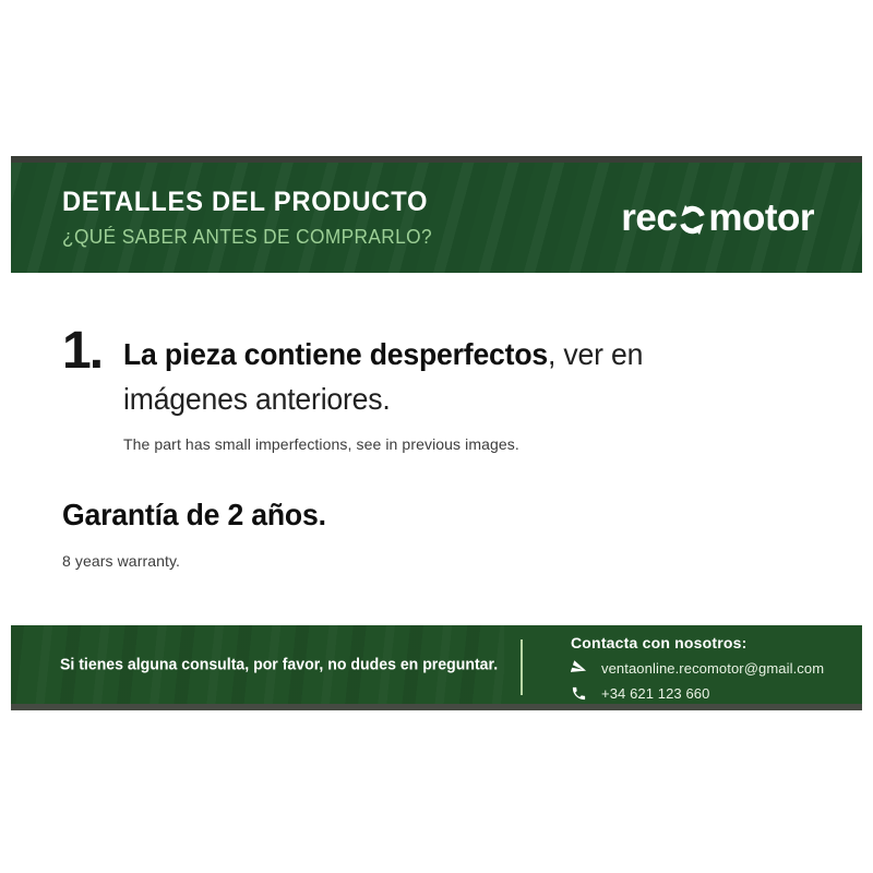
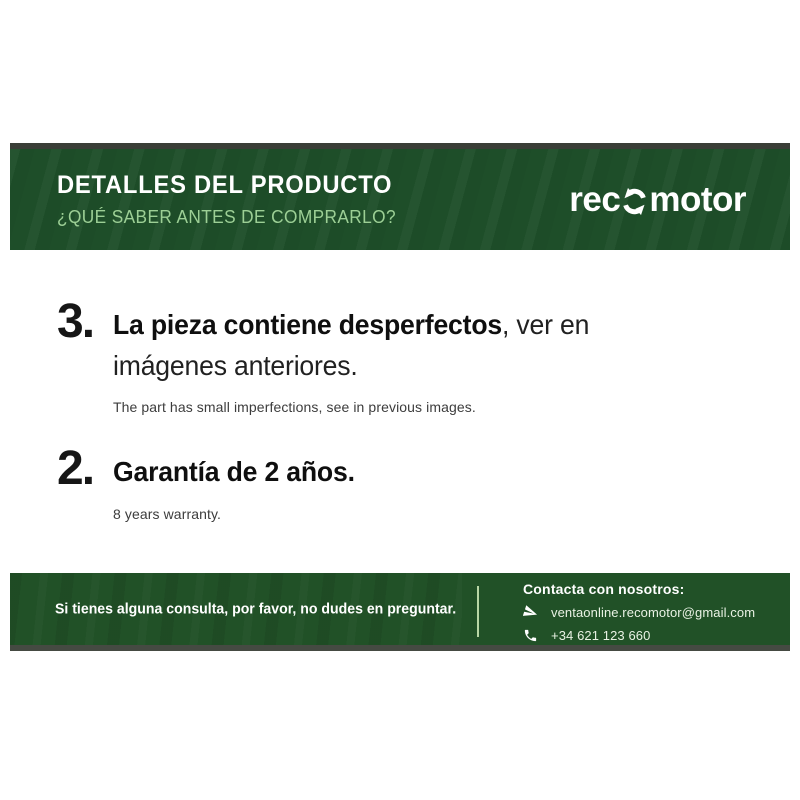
  DETALLES DEL PRODUCTO
  ¿QUÉ SABER ANTES DE COMPRARLO?
  rec
  motor
- 1.
+ 3.
  La pieza contiene desperfectos, ver en
  imágenes anteriores.
  The part has small imperfections, see in previous images.
+ 2.
  Garantía de 2 años.
  8 years warranty.
  Si tienes alguna consulta, por favor, no dudes en preguntar.
  Contacta con nosotros:
  ventaonline.recomotor@gmail.com
  +34 621 123 660
